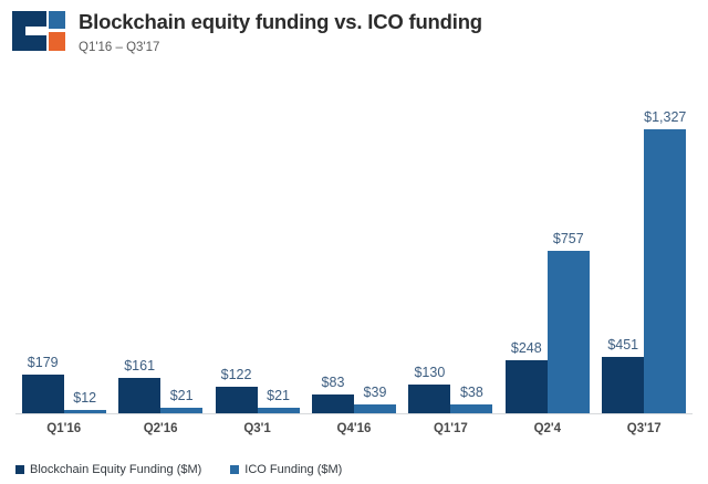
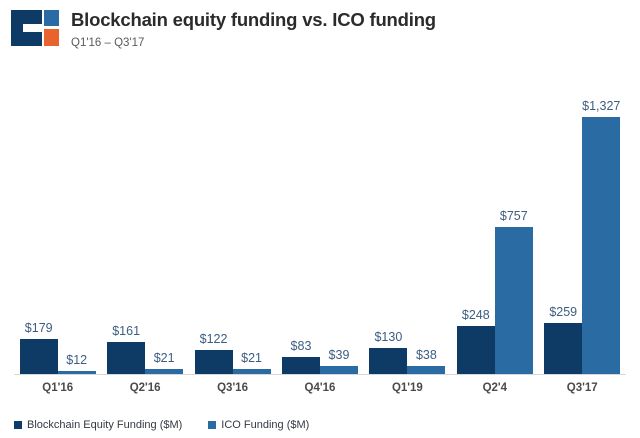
  Blockchain equity funding vs. ICO funding
  Q1'16 – Q3'17
  $179
  $12
  $161
  $21
  $122
  $21
  $83
  $39
  $130
  $38
  $248
  $757
- $451
+ $259
  $1,327
  Q1'16
  Q2'16
- Q3'1
+ Q3'16
  Q4'16
- Q1'17
+ Q1'19
  Q2'4
  Q3'17
  Blockchain Equity Funding ($M)
  ICO Funding ($M)
